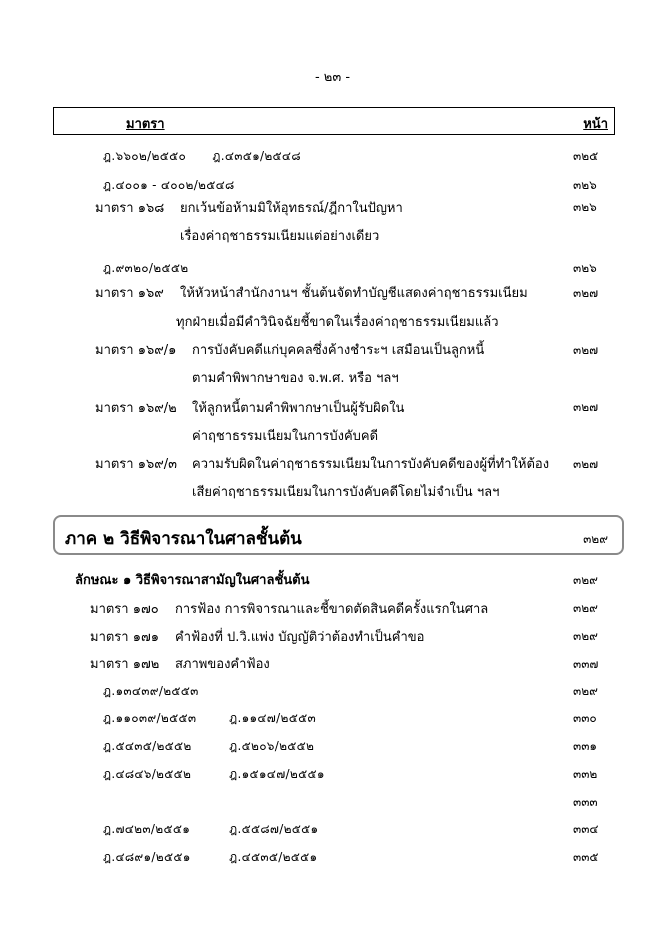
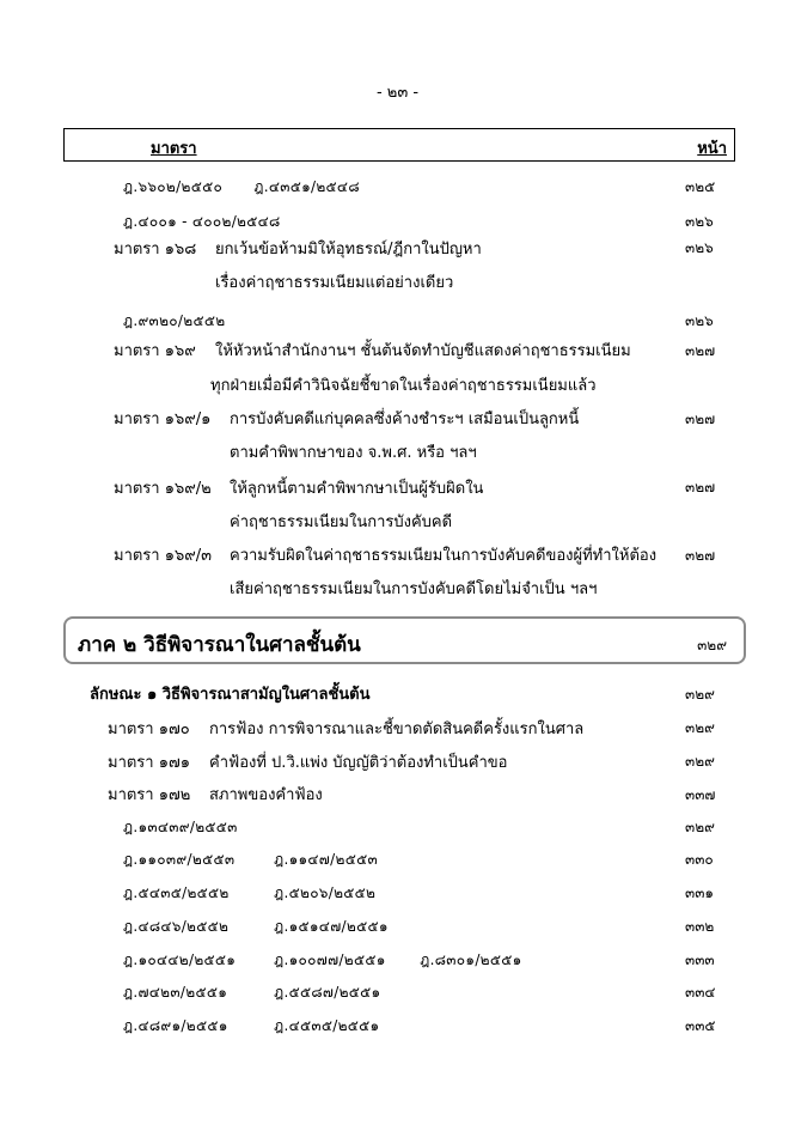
  - ๒๓ -
  มาตรา
  หน้า
  ฎ.๖๖๐๒/๒๕๕๐ ฎ.๔๓๕๑/๒๕๔๘
  ๓๒๕
  ฎ.๔๐๐๑ - ๔๐๐๒/๒๕๔๘
  ๓๒๖
  มาตรา ๑๖๘
  ยกเว้นข้อห้ามมิให้อุทธรณ์/ฎีกาในปัญหา
  เรื่องค่าฤชาธรรมเนียมแต่อย่างเดียว
  ๓๒๖
  ฎ.๙๓๒๐/๒๕๕๒
  ๓๒๖
  มาตรา ๑๖๙
  ให้หัวหน้าสำนักงานฯ ชั้นต้นจัดทำบัญชีแสดงค่าฤชาธรรมเนียม
  ทุกฝ่ายเมื่อมีคำวินิจฉัยชี้ขาดในเรื่องค่าฤชาธรรมเนียมแล้ว
  ๓๒๗
  มาตรา ๑๖๙/๑
  การบังคับคดีแก่บุคคลซึ่งค้างชำระฯ เสมือนเป็นลูกหนี้
  ตามคำพิพากษาของ จ.พ.ศ. หรือ ฯลฯ
  ๓๒๗
  มาตรา ๑๖๙/๒
  ให้ลูกหนี้ตามคำพิพากษาเป็นผู้รับผิดใน
  ค่าฤชาธรรมเนียมในการบังคับคดี
  ๓๒๗
  มาตรา ๑๖๙/๓
  ความรับผิดในค่าฤชาธรรมเนียมในการบังคับคดีของผู้ที่ทำให้ต้อง
  เสียค่าฤชาธรรมเนียมในการบังคับคดีโดยไม่จำเป็น ฯลฯ
  ๓๒๗
  ภาค ๒ วิธีพิจารณาในศาลชั้นต้น
  ๓๒๙
  ลักษณะ ๑ วิธีพิจารณาสามัญในศาลชั้นต้น
  ๓๒๙
  มาตรา ๑๗๐
  การฟ้อง การพิจารณาและชี้ขาดตัดสินคดีครั้งแรกในศาล
  ๓๒๙
  มาตรา ๑๗๑
  คำฟ้องที่ ป.วิ.แพ่ง บัญญัติว่าต้องทำเป็นคำขอ
  ๓๒๙
  มาตรา ๑๗๒
  สภาพของคำฟ้อง
  ๓๓๗
  ฎ.๑๓๔๓๙/๒๕๕๓
  ๓๒๙
  ฎ.๑๑๐๓๙/๒๕๕๓ ฎ.๑๑๔๗/๒๕๕๓
  ๓๓๐
  ฎ.๕๔๓๕/๒๕๕๒ ฎ.๕๒๐๖/๒๕๕๒
  ๓๓๑
  ฎ.๔๘๔๖/๒๕๕๒ ฎ.๑๕๑๔๗/๒๕๕๑
  ๓๓๒
+ ฎ.๑๐๔๔๒/๒๕๕๑ ฎ.๑๐๐๗๗/๒๕๕๑ ฎ.๘๓๐๑/๒๕๕๑
  ๓๓๓
  ฎ.๗๔๒๓/๒๕๕๑ ฎ.๕๕๘๗/๒๕๕๑
  ๓๓๔
  ฎ.๔๘๙๑/๒๕๕๑ ฎ.๔๕๓๕/๒๕๕๑
  ๓๓๕
